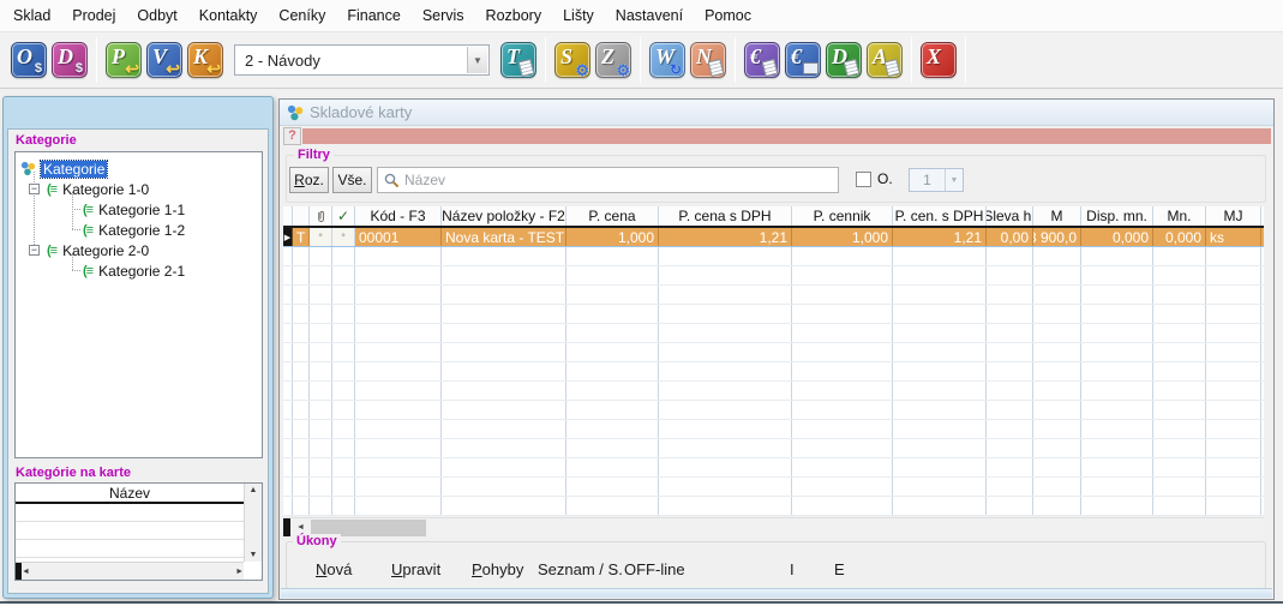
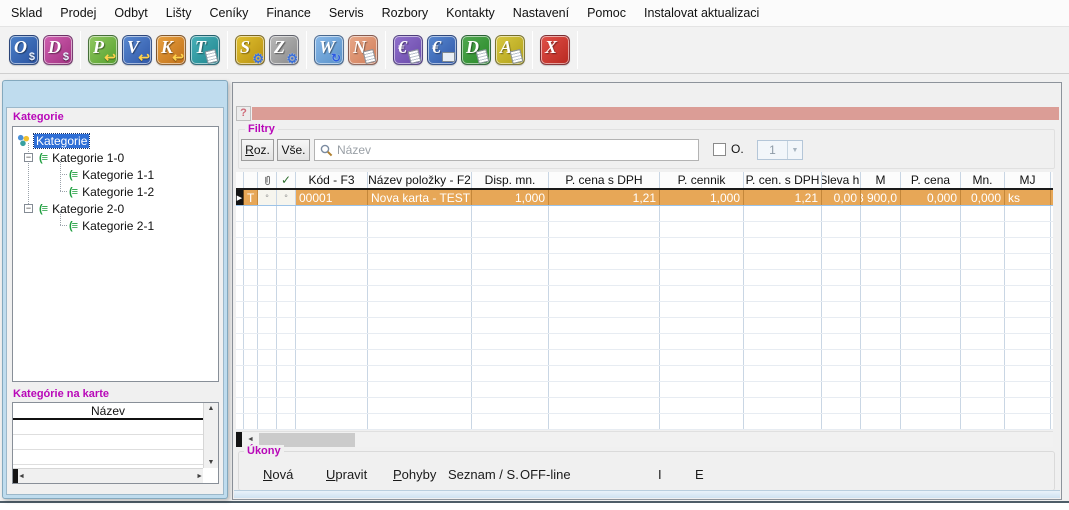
  Sklad
  Prodej
  Odbyt
- Kontakty
+ Lišty
  Ceníky
  Finance
  Servis
  Rozbory
- Lišty
+ Kontakty
  Nastavení
  Pomoc
+ Instalovat aktualizaci
  O
  $
  D
  $
  P
  ↩
  V
  ↩
  K
  ↩
- 2 - Návody
- ▼
  T
  S
  ⚙
  Z
  ⚙
  W
  ↻
  N
  €
  €
  D
  A
  X
  Kategorie
  Kategorie
  −
  (≡
  Kategorie 1-0
  (≡
  Kategorie 1-1
  (≡
  Kategorie 1-2
  −
  (≡
  Kategorie 2-0
  (≡
  Kategorie 2-1
  Kategórie na karte
  Název
- Skladové karty
  ?
  Filtry
  R
  oz.
  Vše.
  Název
  O.
  1
  ✓
  Kód - F3
  Název položky - F2
- P. cena
+ Disp. mn.
  P. cena s DPH
  P. cennik
  P. cen. s DPH
  Sleva h
  M
- Disp. mn.
+ P. cena
  Mn.
  MJ
  T
  °
  °
  00001
  Nova karta - TEST
  1,000
  1,21
  1,000
  1,21
  0,00
  3 900,0
  0,000
  0,000
  ks
  Úkony
  Nová
  Upravit
  Pohyby
  Seznam / S.
  OFF-line
  I
  E
